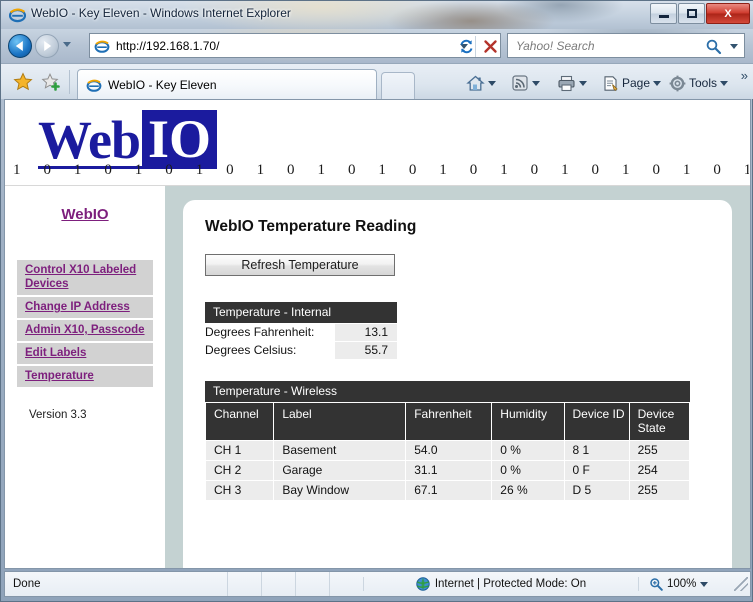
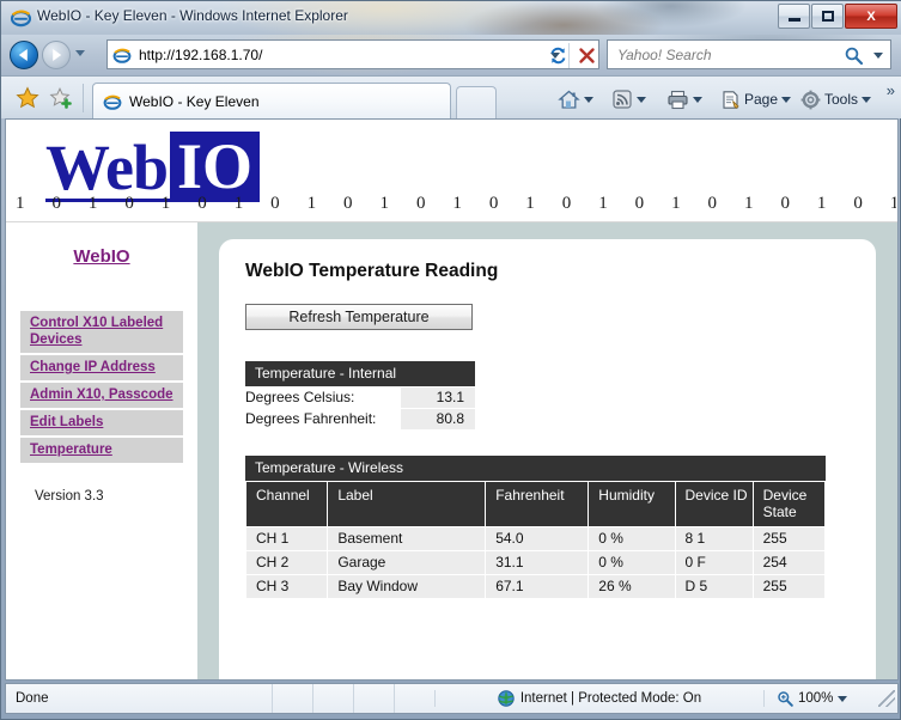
  WebIO - Key Eleven - Windows Internet Explorer
  X
  http://192.168.1.70/
  Yahoo! Search
  WebIO - Key Eleven
  Page
  Tools
  »
  Web
  IO
  WebIO
  Control X10 Labeled Devices
  Change IP Address
  Admin X10, Passcode
  Edit Labels
  Temperature
  Version 3.3
  WebIO Temperature Reading
  Refresh Temperature
  Temperature - Internal
- Degrees Fahrenheit:
+ Degrees Celsius:
  13.1
- Degrees Celsius:
+ Degrees Fahrenheit:
- 55.7
+ 80.8
  Temperature - Wireless
  Channel	Label	Fahrenheit	Humidity	Device ID	Device State
  CH 1	Basement	54.0	0 %	8 1	255
  CH 2	Garage	31.1	0 %	0 F	254
  CH 3	Bay Window	67.1	26 %	D 5	255
  Done
  Internet | Protected Mode: On
  100%
